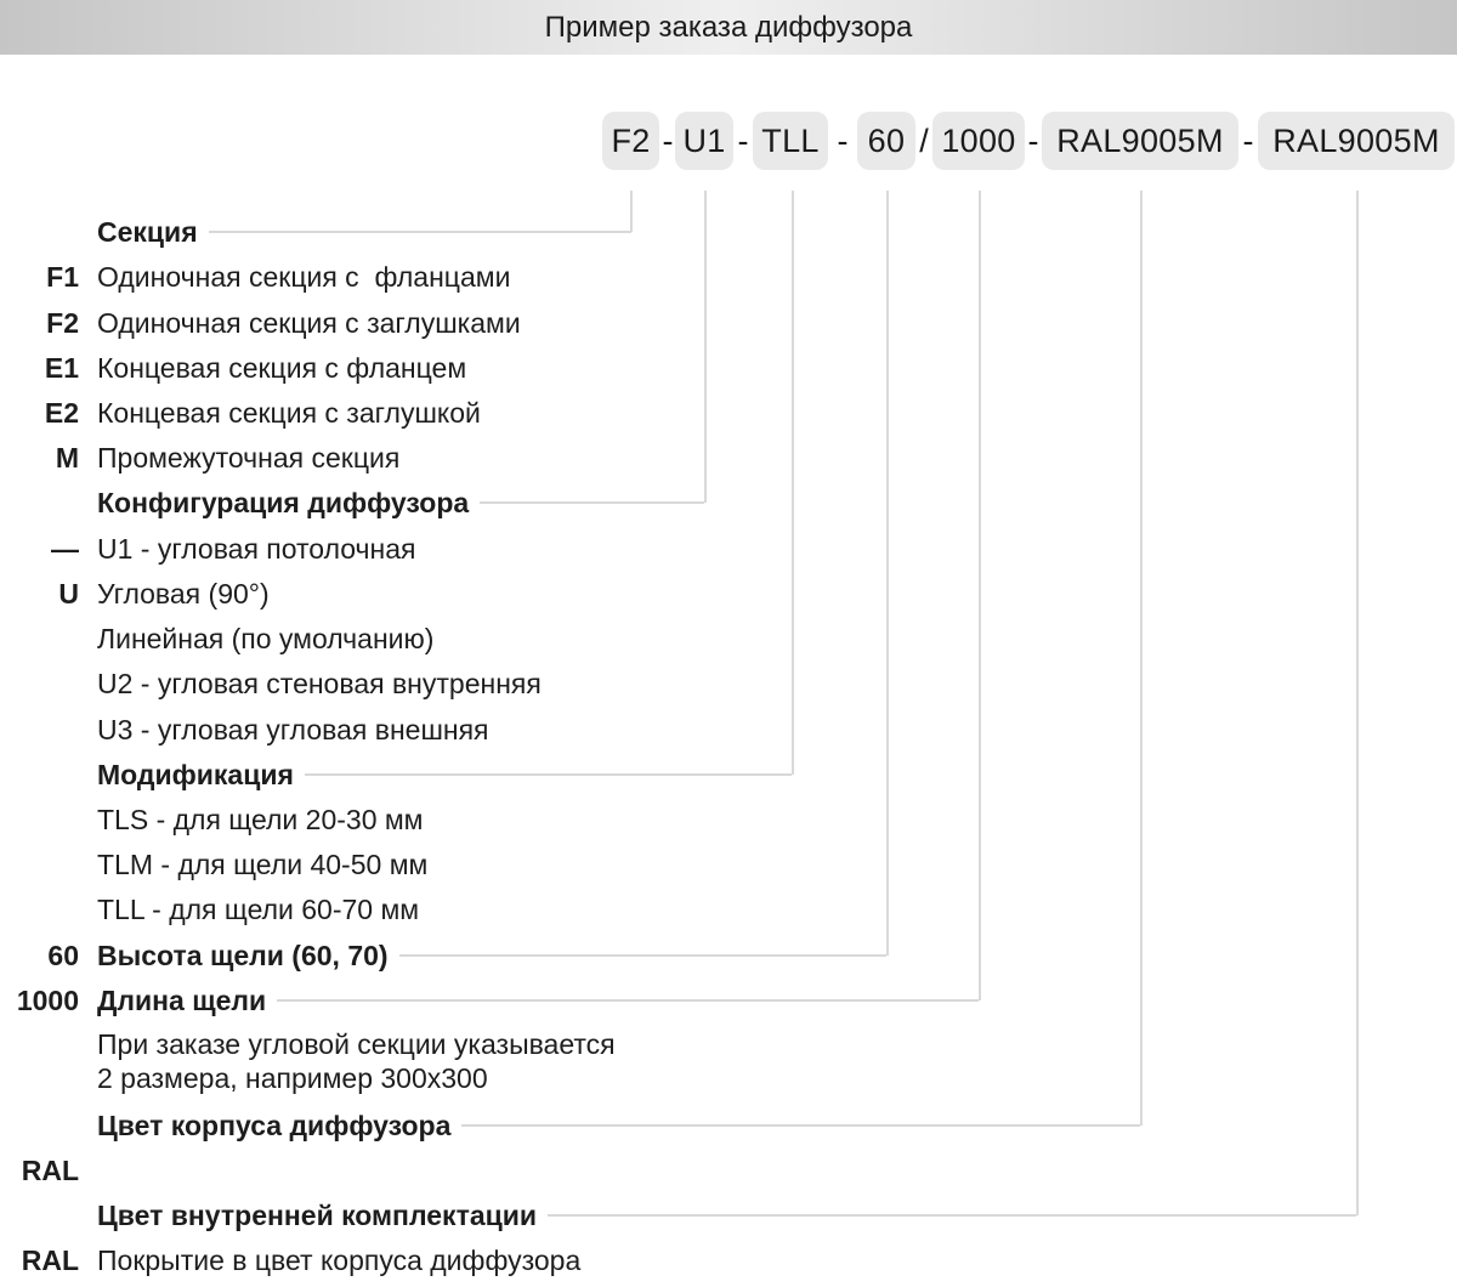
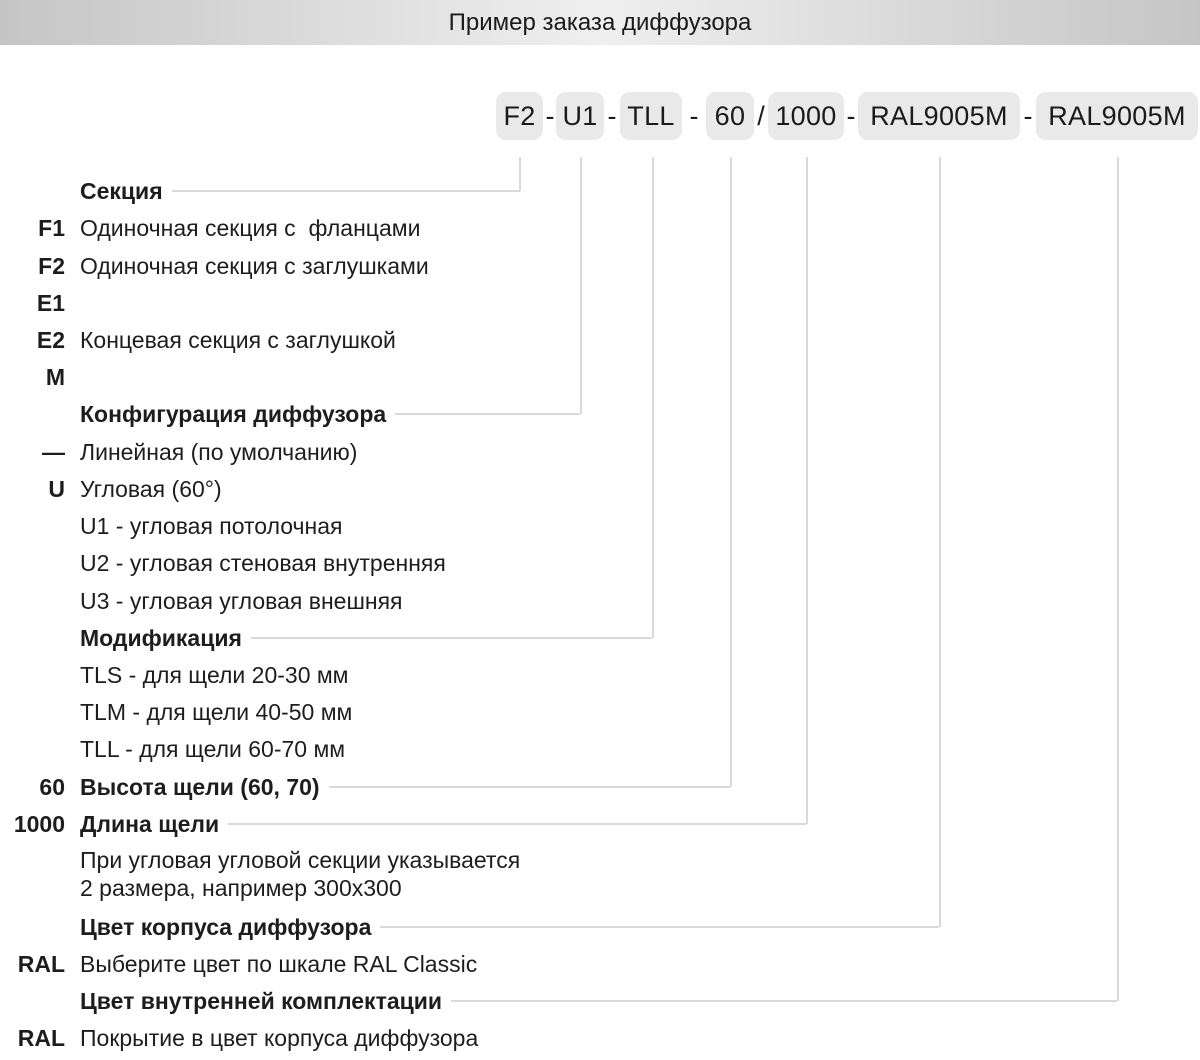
  Пример заказа диффузора
  F2
  -
  U1
  -
  TLL
  -
  60
  /
  1000
  -
  RAL9005M
  -
  RAL9005M
  Секция
  F1
  Одиночная секция с фланцами
  F2
  Одиночная секция с заглушками
  E1
- Концевая секция с фланцем
  E2
  Концевая секция с заглушкой
  M
- Промежуточная секция
  Конфигурация диффузора
  —
- U1 - угловая потолочная
+ Линейная (по умолчанию)
  U
- Угловая (90°)
+ Угловая (60°)
- Линейная (по умолчанию)
+ U1 - угловая потолочная
  U2 - угловая стеновая внутренняя
  U3 - угловая угловая внешняя
  Модификация
  TLS - для щели 20-30 мм
  TLM - для щели 40-50 мм
  TLL - для щели 60-70 мм
  60
  Высота щели (60, 70)
  1000
  Длина щели
- При заказе угловой секции указывается
+ При угловая угловой секции указывается
  2 размера, например 300х300
  Цвет корпуса диффузора
  RAL
+ Выберите цвет по шкале RAL Classic
  Цвет внутренней комплектации
  RAL
  Покрытие в цвет корпуса диффузора
